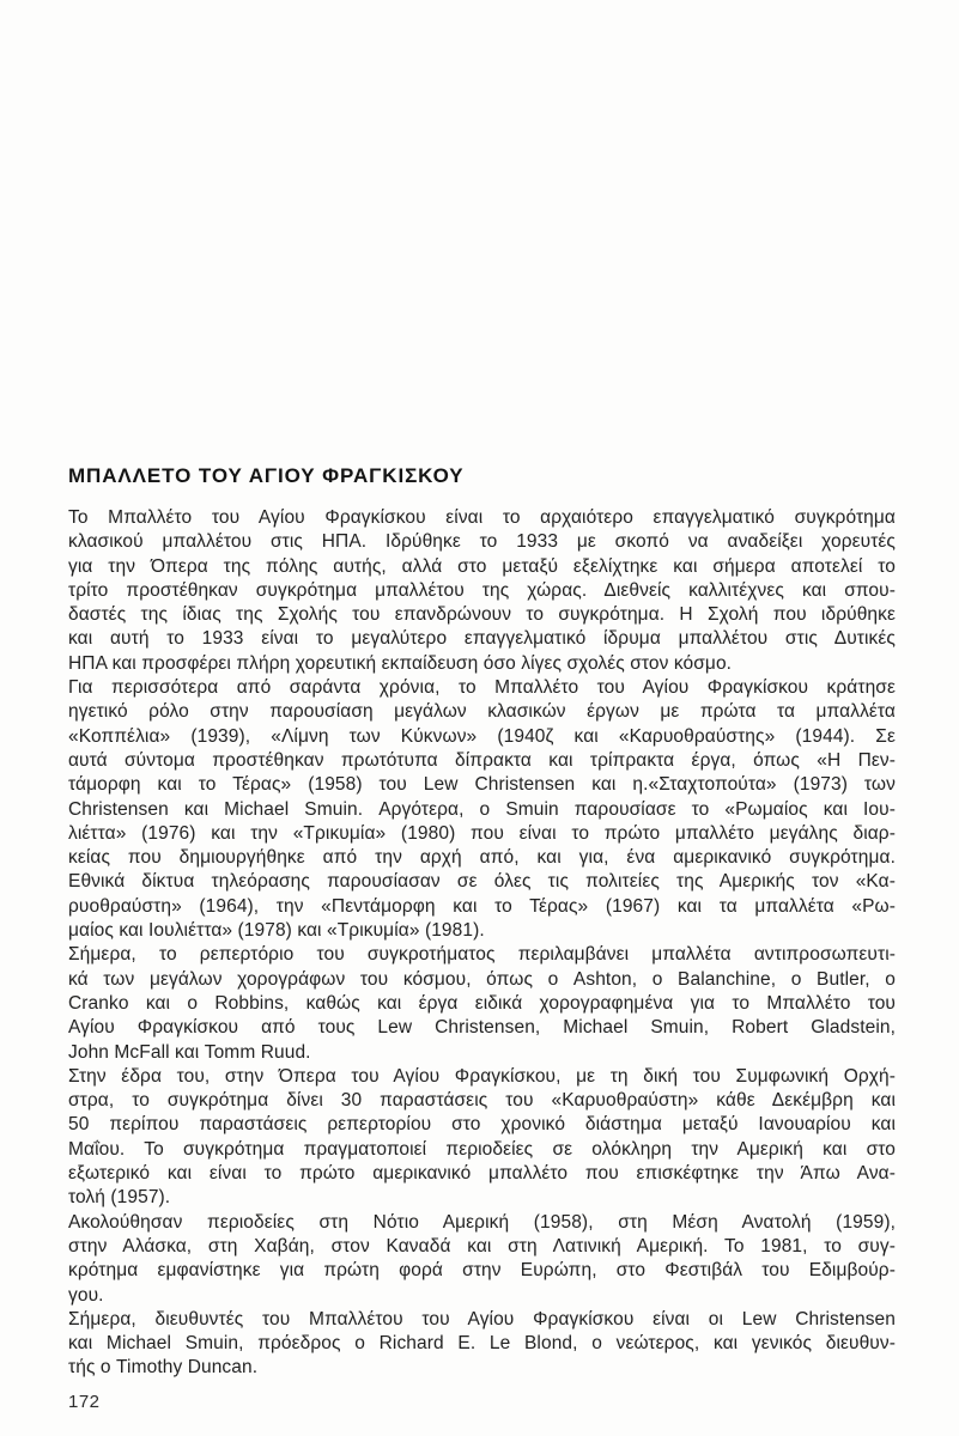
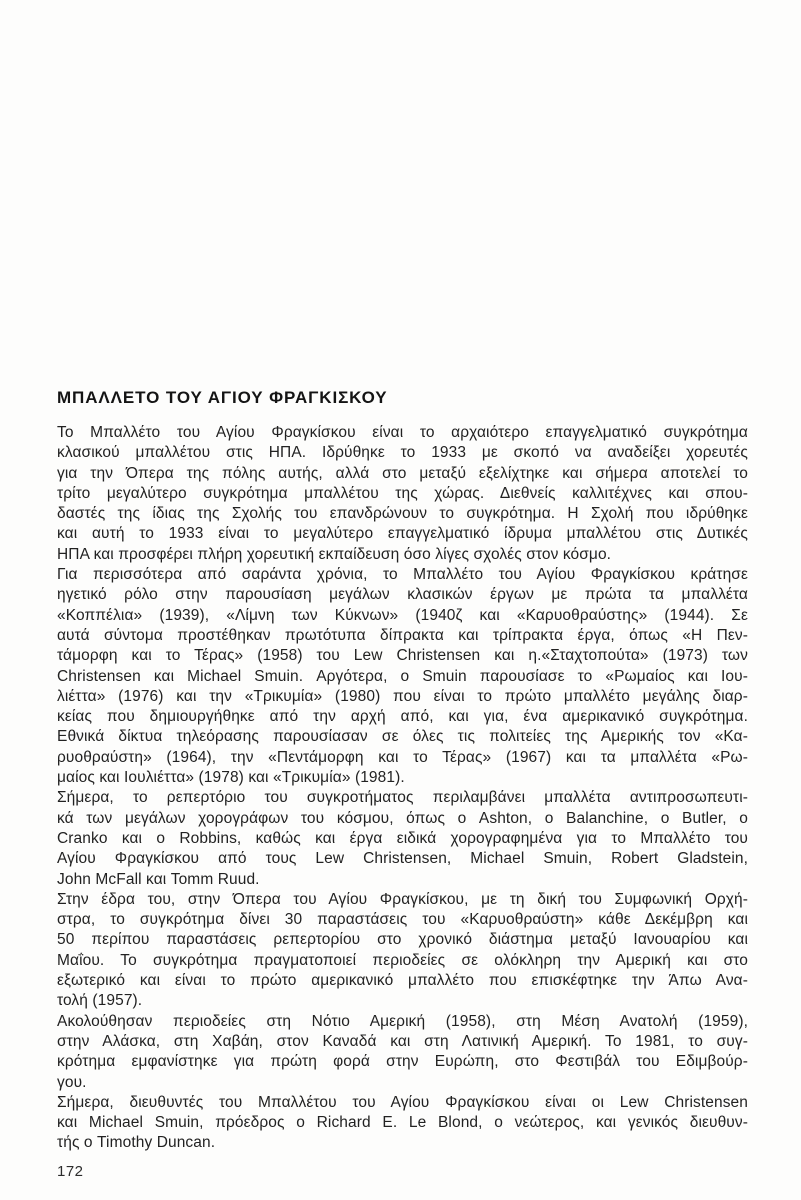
  ΜΠΑΛΛΕΤΟ ΤΟΥ ΑΓΙΟΥ ΦΡΑΓΚΙΣΚΟΥ
  Το Μπαλλέτο του Αγίου Φραγκίσκου είναι το αρχαιότερο επαγγελματικό συγκρότημα
  κλασικού μπαλλέτου στις ΗΠΑ. Ιδρύθηκε το 1933 με σκοπό να αναδείξει χορευτές
  για την Όπερα της πόλης αυτής, αλλά στο μεταξύ εξελίχτηκε και σήμερα αποτελεί το
- τρίτο προστέθηκαν συγκρότημα μπαλλέτου της χώρας. Διεθνείς καλλιτέχνες και σπου-
+ τρίτο μεγαλύτερο συγκρότημα μπαλλέτου της χώρας. Διεθνείς καλλιτέχνες και σπου-
  δαστές της ίδιας της Σχολής του επανδρώνουν το συγκρότημα. Η Σχολή που ιδρύθηκε
  και αυτή το 1933 είναι το μεγαλύτερο επαγγελματικό ίδρυμα μπαλλέτου στις Δυτικές
  ΗΠΑ και προσφέρει πλήρη χορευτική εκπαίδευση όσο λίγες σχολές στον κόσμο.
  Για περισσότερα από σαράντα χρόνια, το Μπαλλέτο του Αγίου Φραγκίσκου κράτησε
  ηγετικό ρόλο στην παρουσίαση μεγάλων κλασικών έργων με πρώτα τα μπαλλέτα
  «Κοππέλια» (1939), «Λίμνη των Κύκνων» (1940ζ και «Καρυοθραύστης» (1944). Σε
  αυτά σύντομα προστέθηκαν πρωτότυπα δίπρακτα και τρίπρακτα έργα, όπως «Η Πεν-
  τάμορφη και το Τέρας» (1958) του Lew Christensen και η.«Σταχτοπούτα» (1973) των
  Christensen και Michael Smuin. Αργότερα, ο Smuin παρουσίασε το «Ρωμαίος και Ιου-
  λιέττα» (1976) και την «Τρικυμία» (1980) που είναι το πρώτο μπαλλέτο μεγάλης διαρ-
  κείας που δημιουργήθηκε από την αρχή από, και για, ένα αμερικανικό συγκρότημα.
  Εθνικά δίκτυα τηλεόρασης παρουσίασαν σε όλες τις πολιτείες της Αμερικής τον «Κα-
  ρυοθραύστη» (1964), την «Πεντάμορφη και το Τέρας» (1967) και τα μπαλλέτα «Ρω-
  μαίος και Ιουλιέττα» (1978) και «Τρικυμία» (1981).
  Σήμερα, το ρεπερτόριο του συγκροτήματος περιλαμβάνει μπαλλέτα αντιπροσωπευτι-
  κά των μεγάλων χορογράφων του κόσμου, όπως ο Ashton, ο Balanchine, ο Butler, ο
  Cranko και ο Robbins, καθώς και έργα ειδικά χορογραφημένα για το Μπαλλέτο του
  Αγίου Φραγκίσκου από τους Lew Christensen, Michael Smuin, Robert Gladstein,
  John McFall και Tomm Ruud.
  Στην έδρα του, στην Όπερα του Αγίου Φραγκίσκου, με τη δική του Συμφωνική Ορχή-
  στρα, το συγκρότημα δίνει 30 παραστάσεις του «Καρυοθραύστη» κάθε Δεκέμβρη και
  50 περίπου παραστάσεις ρεπερτορίου στο χρονικό διάστημα μεταξύ Ιανουαρίου και
  Μαΐου. Το συγκρότημα πραγματοποιεί περιοδείες σε ολόκληρη την Αμερική και στο
  εξωτερικό και είναι το πρώτο αμερικανικό μπαλλέτο που επισκέφτηκε την Άπω Ανα-
  τολή (1957).
  Ακολούθησαν περιοδείες στη Νότιο Αμερική (1958), στη Μέση Ανατολή (1959),
  στην Αλάσκα, στη Χαβάη, στον Καναδά και στη Λατινική Αμερική. Το 1981, το συγ-
  κρότημα εμφανίστηκε για πρώτη φορά στην Ευρώπη, στο Φεστιβάλ του Εδιμβούρ-
  γου.
  Σήμερα, διευθυντές του Μπαλλέτου του Αγίου Φραγκίσκου είναι οι Lew Christensen
  και Michael Smuin, πρόεδρος ο Richard E. Le Blond, ο νεώτερος, και γενικός διευθυν-
  τής ο Timothy Duncan.
  172
